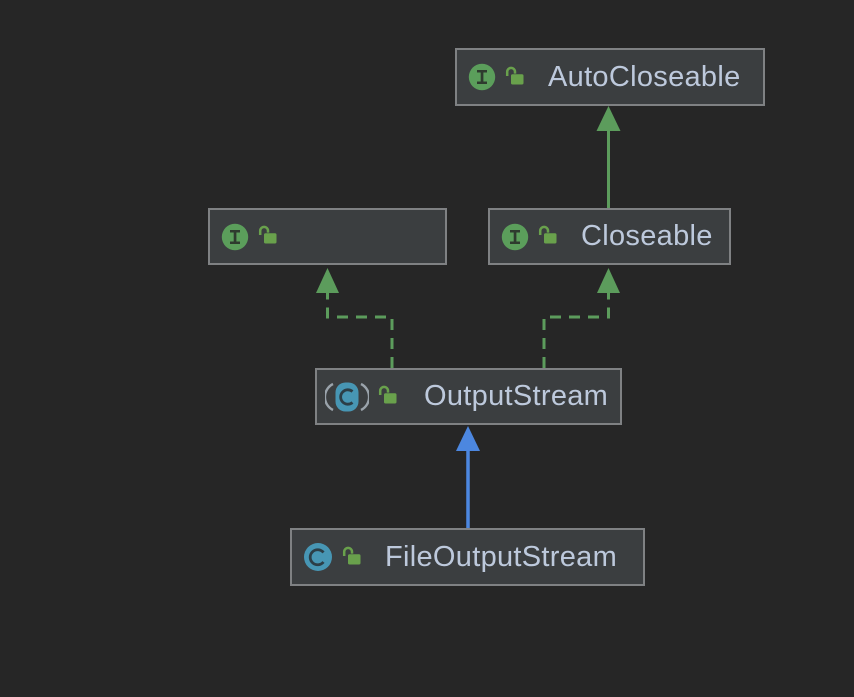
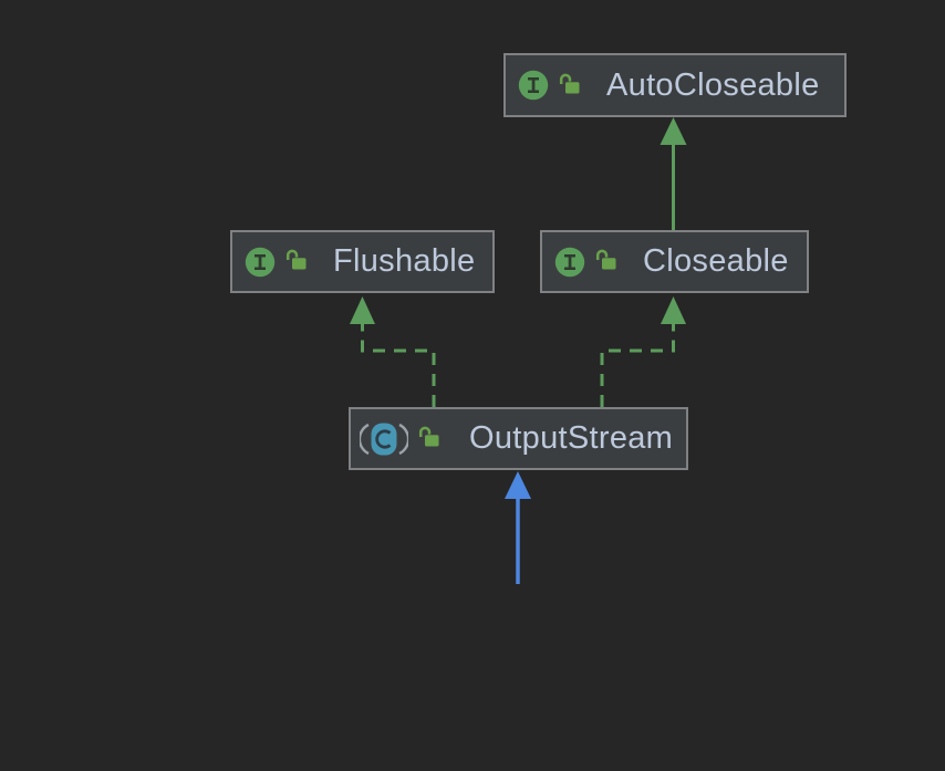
  AutoCloseable
+ Flushable
  Closeable
  OutputStream
- FileOutputStream
